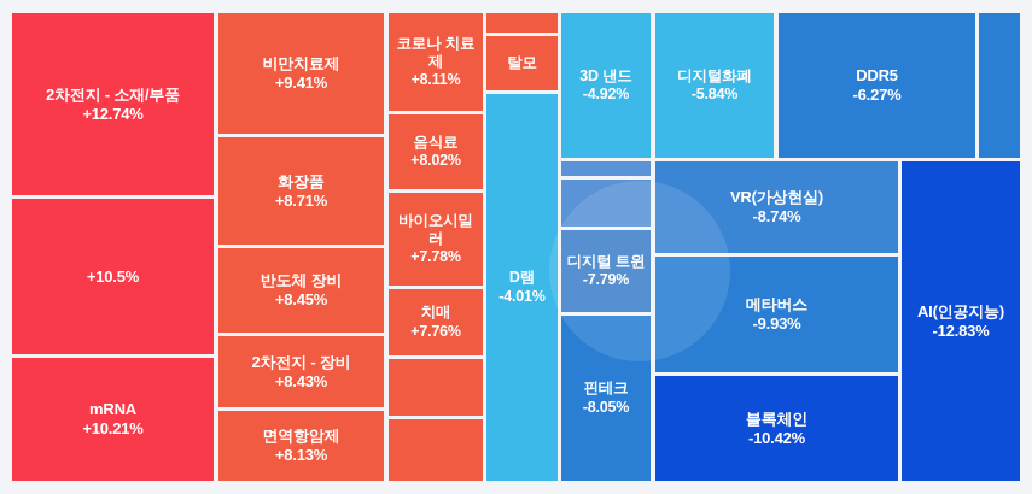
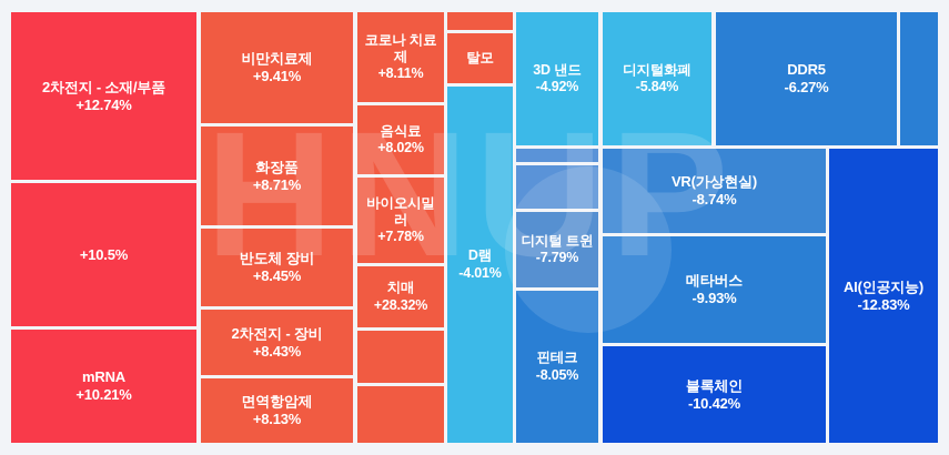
  2차전지 - 소재/부품
  +12.74%
  +10.5%
  mRNA
  +10.21%
  비만치료제
  +9.41%
  화장품
  +8.71%
  반도체 장비
  +8.45%
  2차전지 - 장비
  +8.43%
  면역항암제
  +8.13%
  코로나 치료제
  +8.11%
  음식료
  +8.02%
  바이오시밀러
  +7.78%
  치매
- +7.76%
+ +28.32%
  탈모
  D램
  -4.01%
  3D 낸드
  -4.92%
  디지털 트윈
  -7.79%
  핀테크
  -8.05%
  디지털화폐
  -5.84%
  VR(가상현실)
  -8.74%
  메타버스
  -9.93%
  블록체인
  -10.42%
  DDR5
  -6.27%
  AI(인공지능)
  -12.83%
+ HNUP
